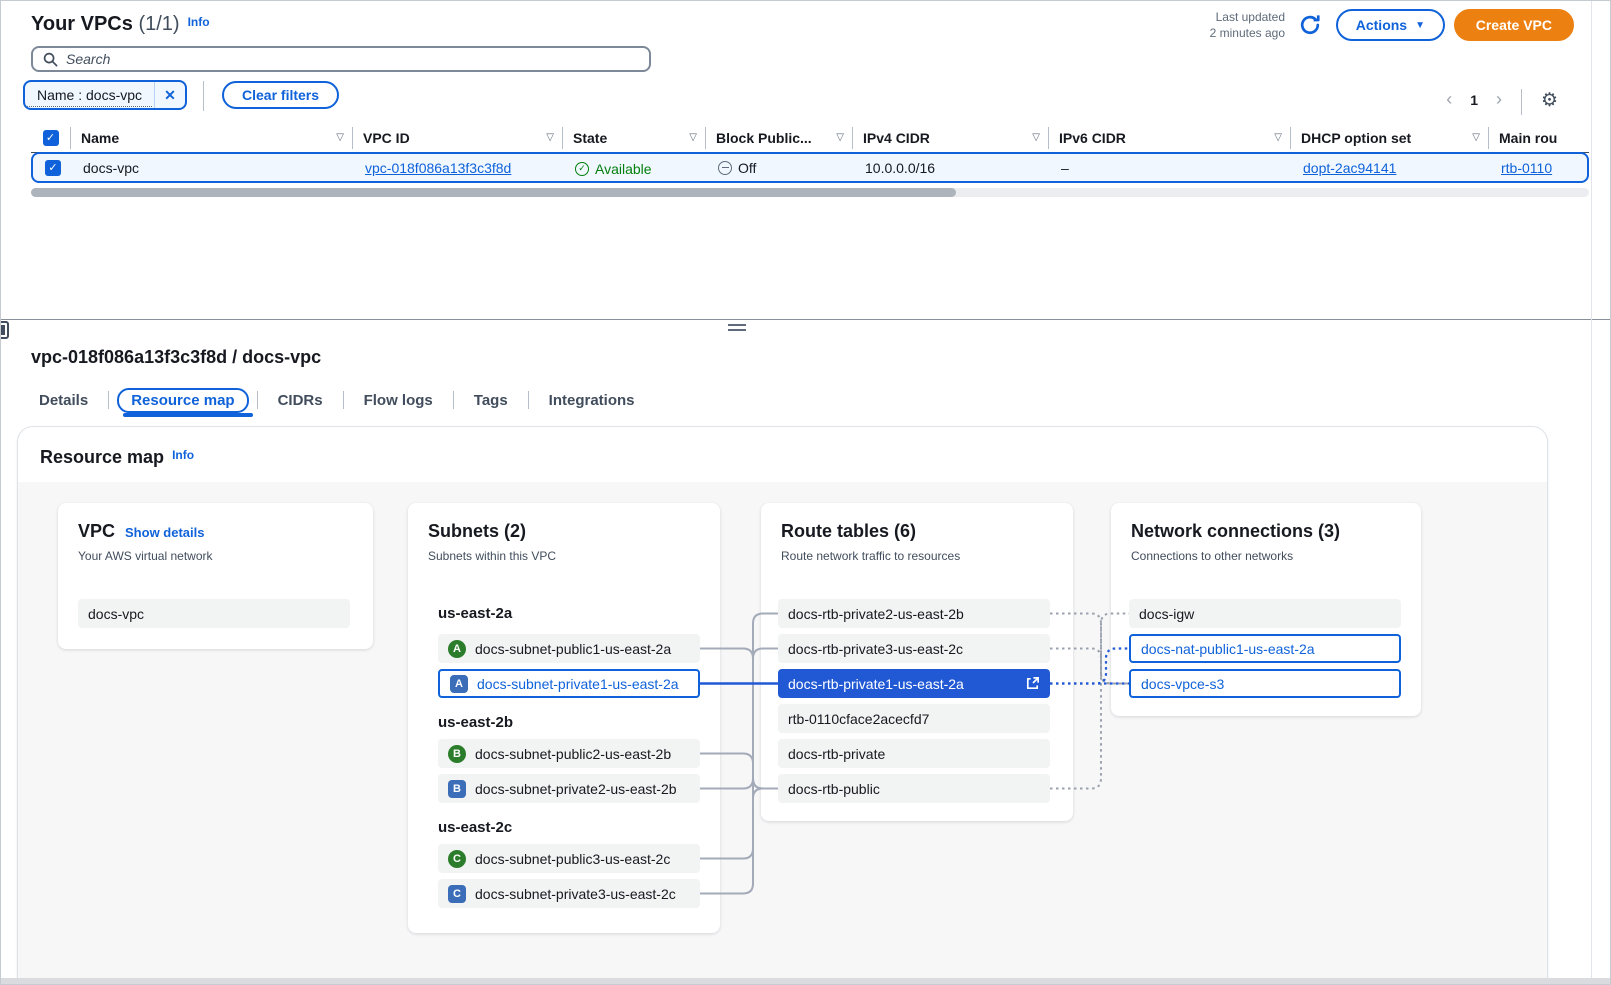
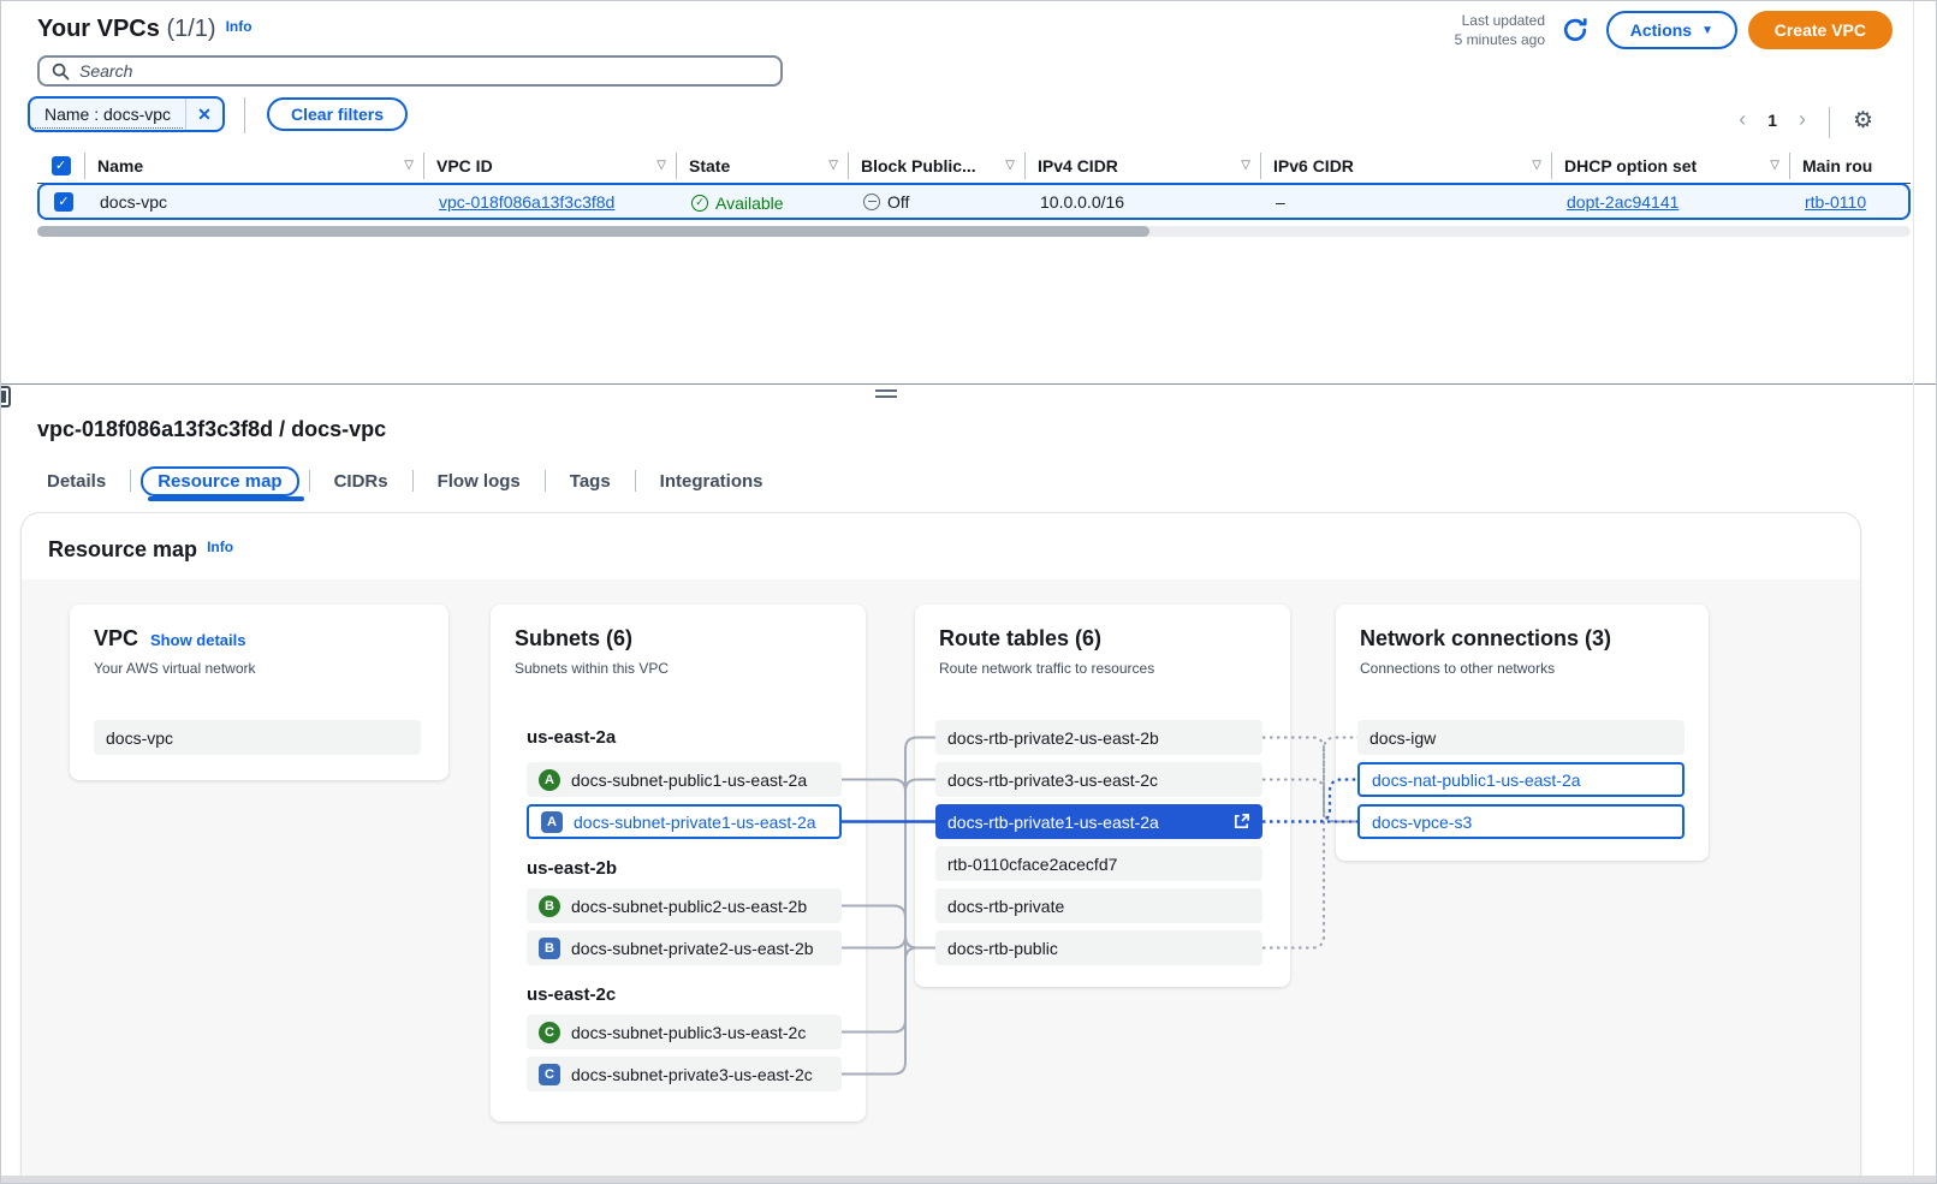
  Your VPCs (1/1) Info
  Last updated
- 2 minutes ago
+ 5 minutes ago
  Actions
  ▼
  Create VPC
  Search
  Name : docs-vpc
  ✕
  Clear filters
  ‹
  1
  ›
  ⚙
  ✓
  Name
  ▽
  VPC ID
  ▽
  State
  ▽
  Block Public...
  ▽
  IPv4 CIDR
  ▽
  IPv6 CIDR
  ▽
  DHCP option set
  ▽
  Main rou
  ✓
  docs-vpc
  vpc-018f086a13f3c3f8d
  ✓
  Available
  Off
  10.0.0.0/16
  –
  dopt-2ac94141
  rtb-0110
  vpc-018f086a13f3c3f8d / docs-vpc
  Details
  Resource map
  CIDRs
  Flow logs
  Tags
  Integrations
  Resource map Info
  VPC Show details
  Your AWS virtual network
  docs-vpc
- Subnets (2)
+ Subnets (6)
  Subnets within this VPC
  us-east-2a
  A
  docs-subnet-public1-us-east-2a
  A
  docs-subnet-private1-us-east-2a
  us-east-2b
  B
  docs-subnet-public2-us-east-2b
  B
  docs-subnet-private2-us-east-2b
  us-east-2c
  C
  docs-subnet-public3-us-east-2c
  C
  docs-subnet-private3-us-east-2c
  Route tables (6)
  Route network traffic to resources
  docs-rtb-private2-us-east-2b
  docs-rtb-private3-us-east-2c
  docs-rtb-private1-us-east-2a
  rtb-0110cface2acecfd7
  docs-rtb-private
  docs-rtb-public
  Network connections (3)
  Connections to other networks
  docs-igw
  docs-nat-public1-us-east-2a
  docs-vpce-s3
